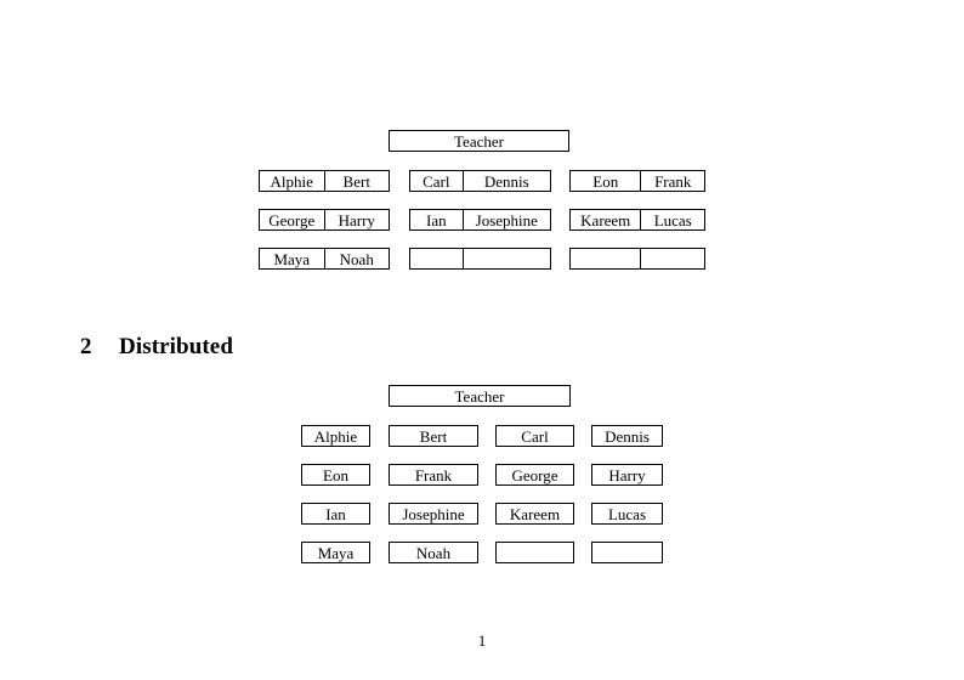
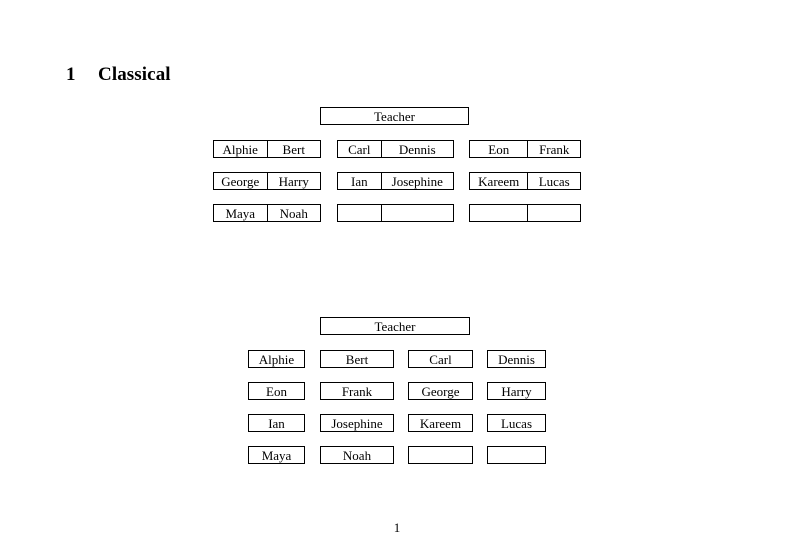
+ 1 Classical
  Teacher
  Alphie
  Bert
  George
  Harry
  Maya
  Noah
  Carl
  Dennis
  Ian
  Josephine
  Eon
  Frank
  Kareem
  Lucas
- 2 Distributed
  Teacher
  Alphie
  Bert
  Carl
  Dennis
  Eon
  Frank
  George
  Harry
  Ian
  Josephine
  Kareem
  Lucas
  Maya
  Noah
  1
